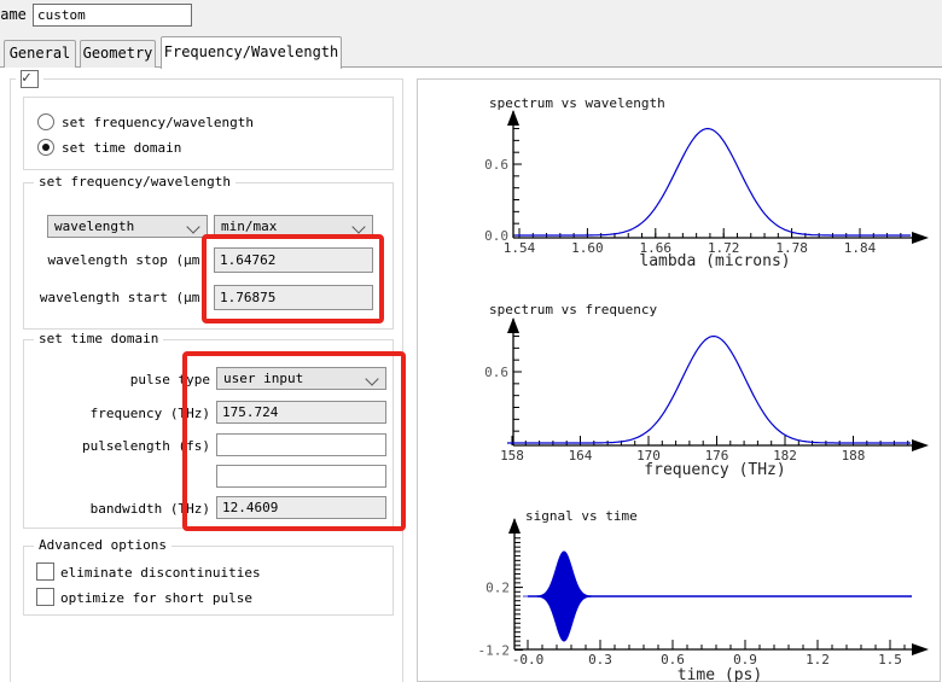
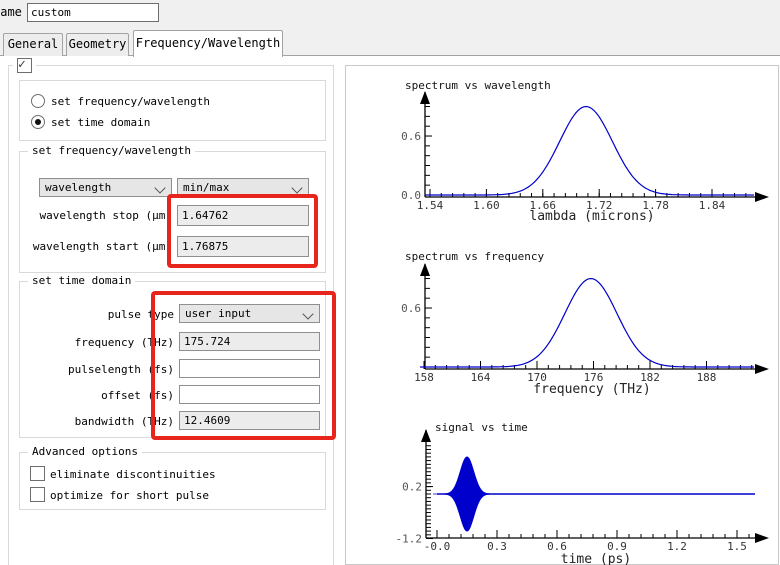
  ame
  custom
  General
  Geometry
  Frequency/Wavelength
  set frequency/wavelength
  set time domain
  set frequency/wavelength
  wavelength
  min/max
  wavelength stop (μm)
  1.64762
  wavelength start (μm)
  1.76875
  set time domain
  pulse type
  user input
  frequency (THz)
  175.724
  pulselength (fs)
+ offset (fs)
  bandwidth (THz)
  12.4609
  Advanced options
  eliminate discontinuities
  optimize for short pulse
  1.54
  1.60
  1.66
  1.72
  1.78
  1.84
  0.0
  0.6
  spectrum vs wavelength
  lambda (microns)
  158
  164
  170
  176
  182
  188
  0.6
  spectrum vs frequency
  frequency (THz)
  -0.0
  0.3
  0.6
  0.9
  1.2
  1.5
  0.2
  -1.2
  signal vs time
  time (ps)
